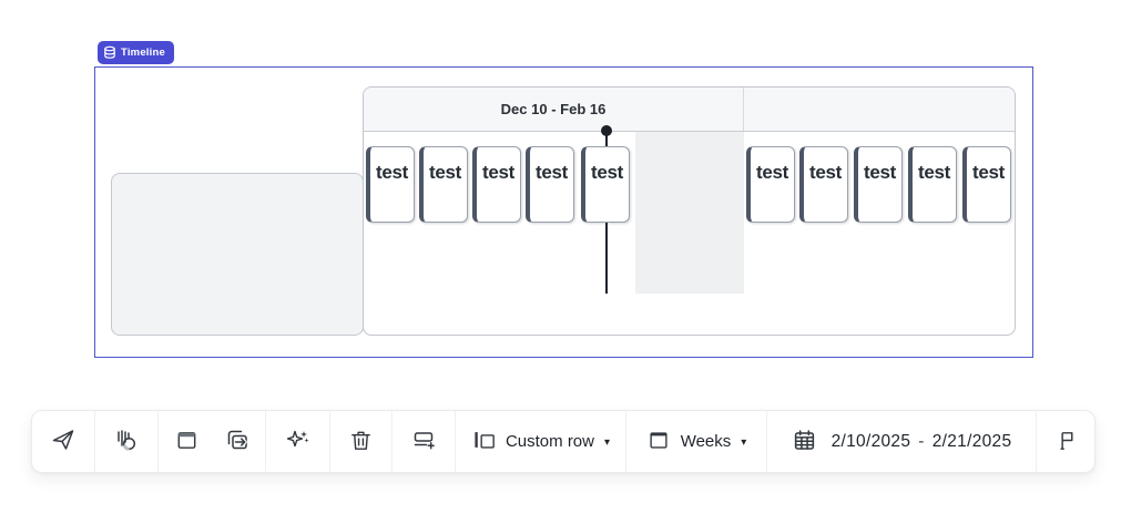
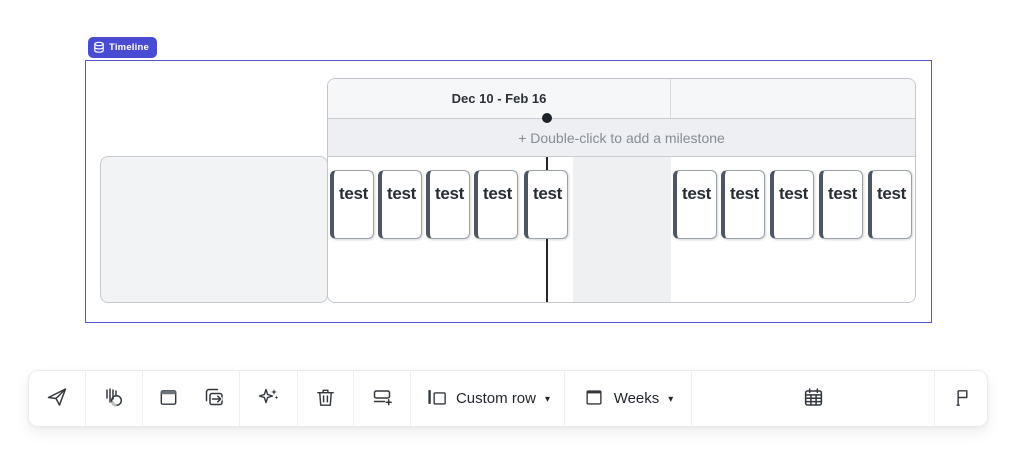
  Timeline
  Dec 10 - Feb 16
+ + Double-click to add a milestone
  test
  test
  test
  test
  test
  test
  test
  test
  test
  test
  Custom row
  ▾
  Weeks
  ▾
- 2/10/2025 - 2/21/2025
